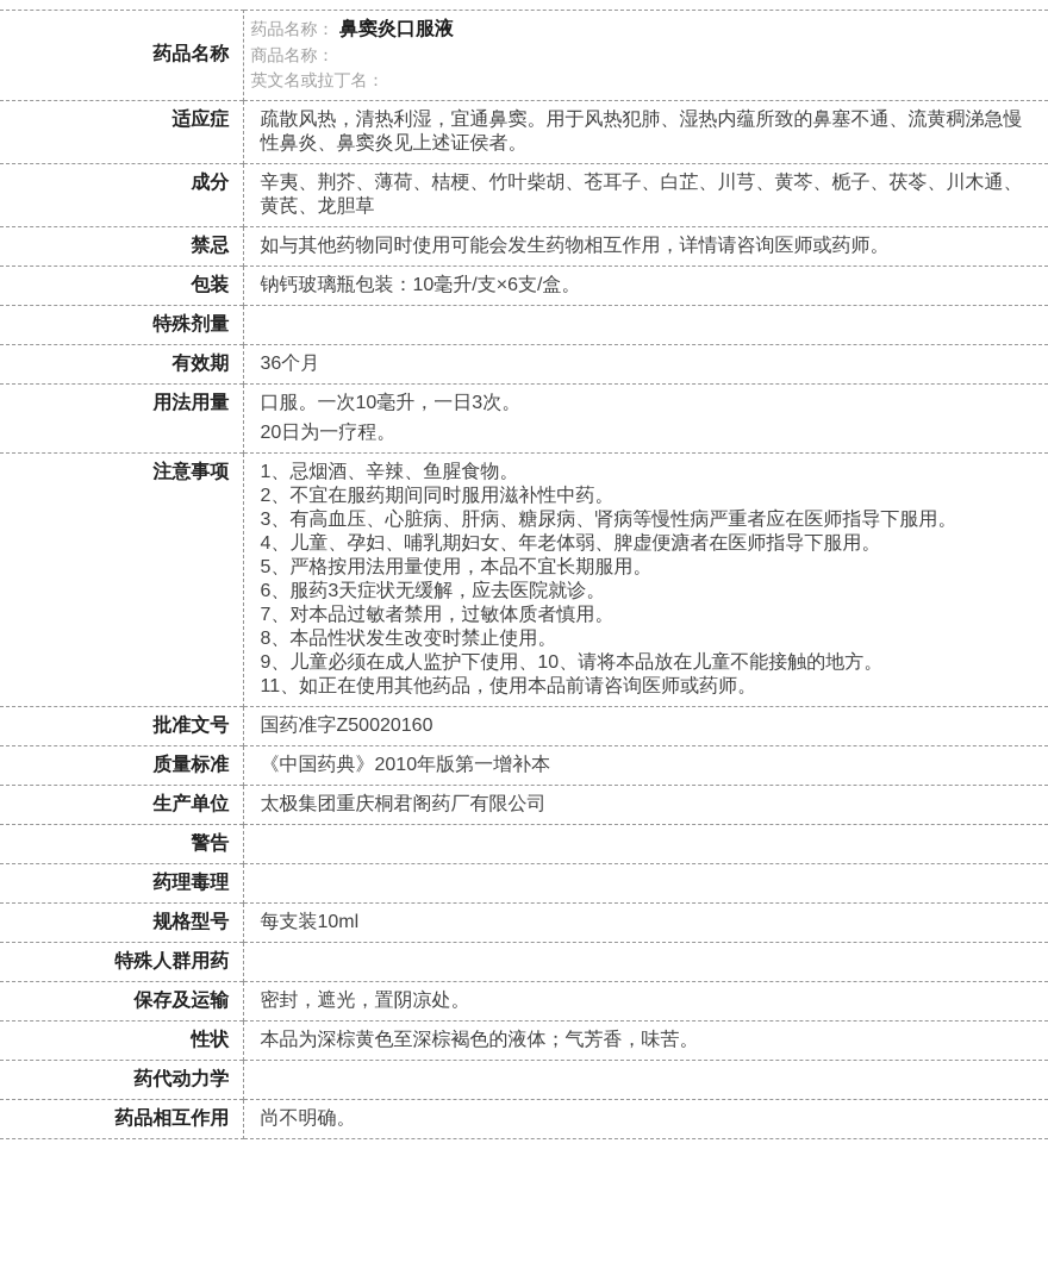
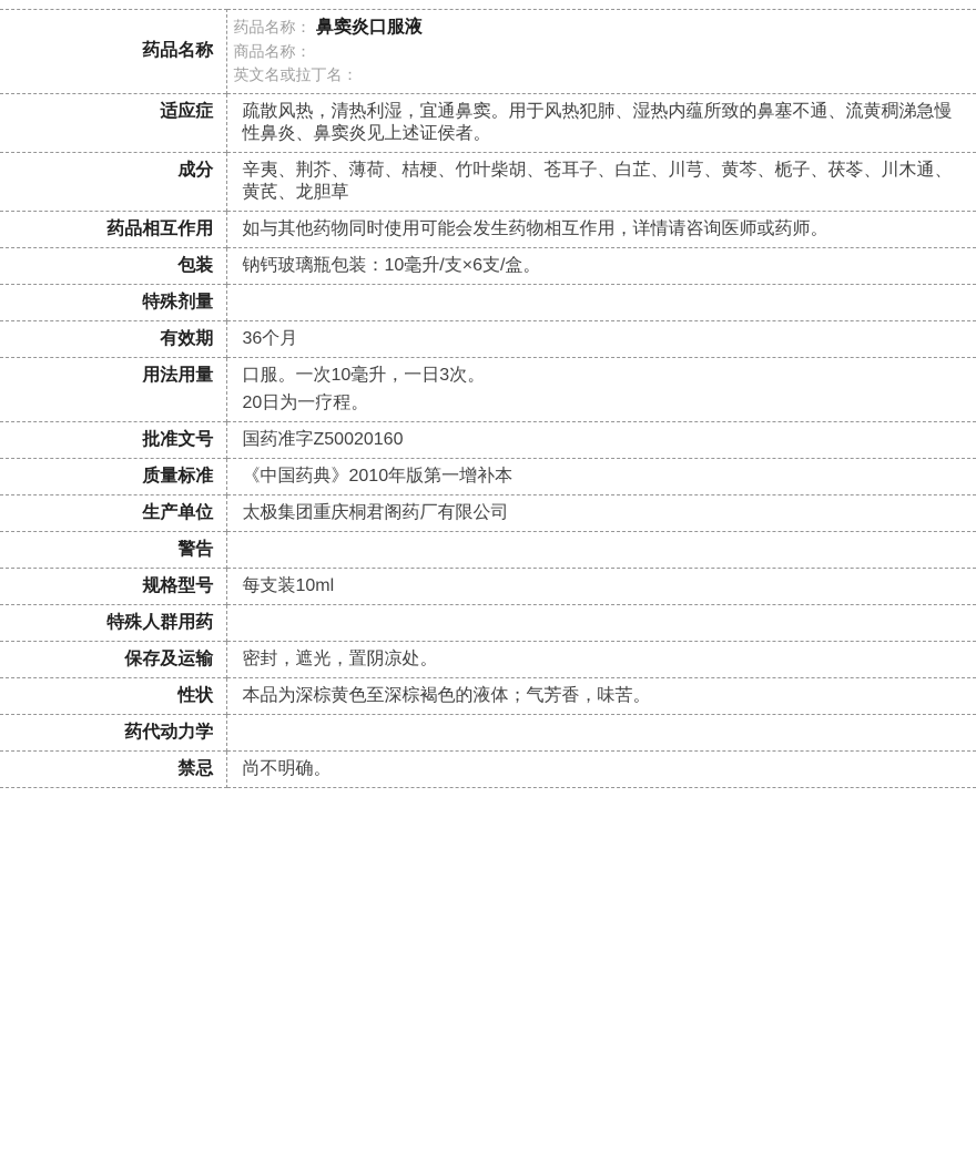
  药品名称	药品名称： 鼻窦炎口服液商品名称： 英文名或拉丁名：
  适应症	疏散风热，清热利湿，宜通鼻窦。用于风热犯肺、湿热内蕴所致的鼻塞不通、流黄稠涕急慢性鼻炎、鼻窦炎见上述证侯者。
  成分	辛夷、荆芥、薄荷、桔梗、竹叶柴胡、苍耳子、白芷、川芎、黄芩、栀子、茯苓、川木通、黄芪、龙胆草
- 禁忌	如与其他药物同时使用可能会发生药物相互作用，详情请咨询医师或药师。
+ 药品相互作用	如与其他药物同时使用可能会发生药物相互作用，详情请咨询医师或药师。
  包装	钠钙玻璃瓶包装：10毫升/支×6支/盒。
  特殊剂量
  有效期	36个月
  用法用量	口服。一次10毫升，一日3次。20日为一疗程。
- 注意事项	1、忌烟酒、辛辣、鱼腥食物。2、不宜在服药期间同时服用滋补性中药。3、有高血压、心脏病、肝病、糖尿病、肾病等慢性病严重者应在医师指导下服用。4、儿童、孕妇、哺乳期妇女、年老体弱、脾虚便溏者在医师指导下服用。5、严格按用法用量使用，本品不宜长期服用。6、服药3天症状无缓解，应去医院就诊。7、对本品过敏者禁用，过敏体质者慎用。8、本品性状发生改变时禁止使用。9、儿童必须在成人监护下使用、10、请将本品放在儿童不能接触的地方。11、如正在使用其他药品，使用本品前请咨询医师或药师。
  批准文号	国药准字Z50020160
  质量标准	《中国药典》2010年版第一增补本
  生产单位	太极集团重庆桐君阁药厂有限公司
  警告
- 药理毒理
  规格型号	每支装10ml
  特殊人群用药
  保存及运输	密封，遮光，置阴凉处。
  性状	本品为深棕黄色至深棕褐色的液体；气芳香，味苦。
  药代动力学
- 药品相互作用	尚不明确。
+ 禁忌	尚不明确。
